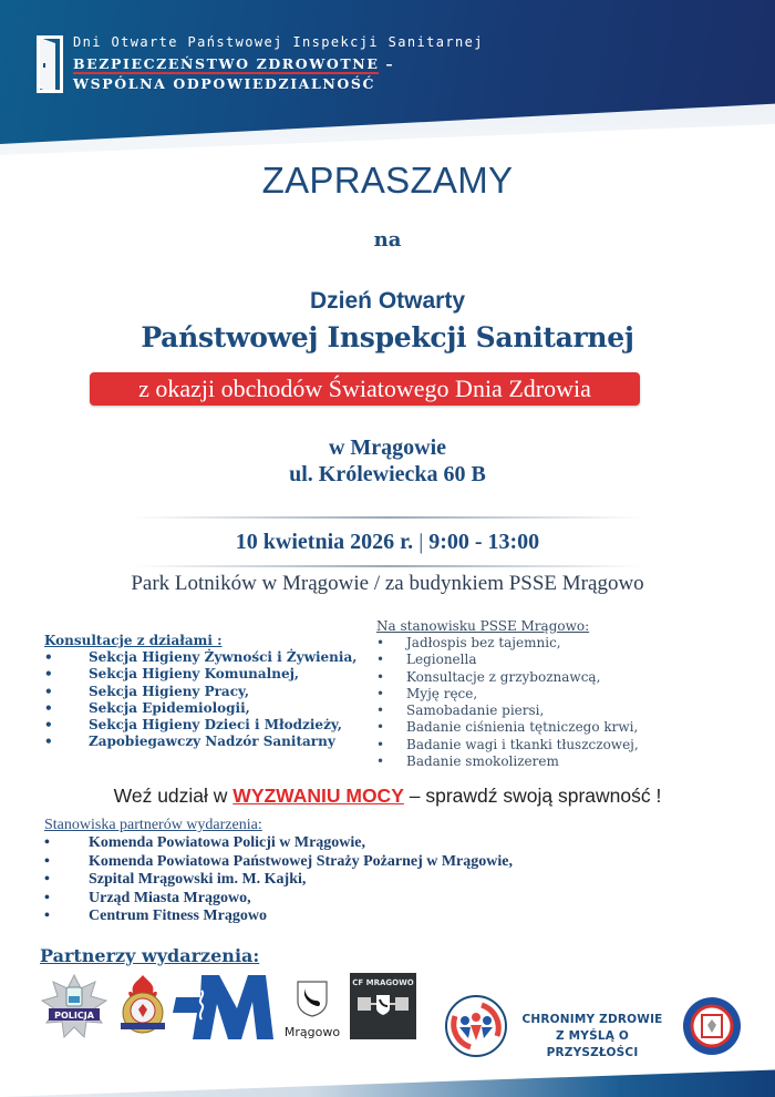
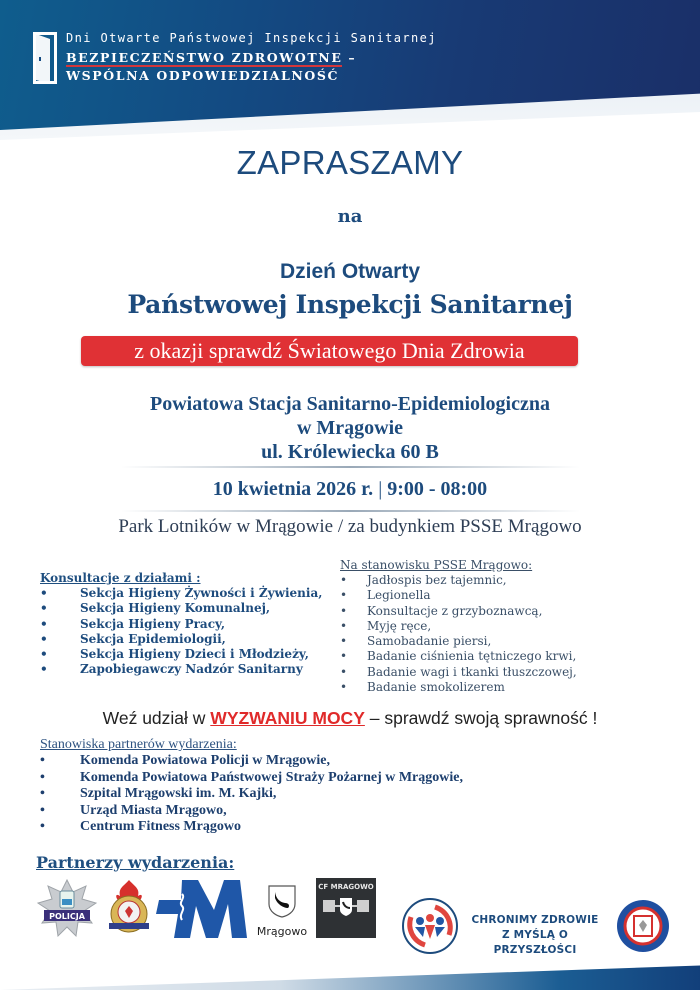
  Dni Otwarte Państwowej Inspekcji Sanitarnej
  BEZPIECZEŃSTWO ZDROWOTNE –
  WSPÓLNA ODPOWIEDZIALNOŚĆ
  ZAPRASZAMY
  na
  Dzień Otwarty
  Państwowej Inspekcji Sanitarnej
- z okazji obchodów Światowego Dnia Zdrowia
+ z okazji sprawdź Światowego Dnia Zdrowia
+ Powiatowa Stacja Sanitarno-Epidemiologiczna
  w Mrągowie
  ul. Królewiecka 60 B
- 10 kwietnia 2026 r. | 9:00 - 13:00
+ 10 kwietnia 2026 r. | 9:00 - 08:00
  Park Lotników w Mrągowie / za budynkiem PSSE Mrągowo
  Konsultacje z działami :
  •
  Sekcja Higieny Żywności i Żywienia,
  •
  Sekcja Higieny Komunalnej,
  •
  Sekcja Higieny Pracy,
  •
  Sekcja Epidemiologii,
  •
  Sekcja Higieny Dzieci i Młodzieży,
  •
  Zapobiegawczy Nadzór Sanitarny
  Na stanowisku PSSE Mrągowo:
  •
  Jadłospis bez tajemnic,
  •
  Legionella
  •
  Konsultacje z grzyboznawcą,
  •
  Myję ręce,
  •
  Samobadanie piersi,
  •
  Badanie ciśnienia tętniczego krwi,
  •
  Badanie wagi i tkanki tłuszczowej,
  •
  Badanie smokolizerem
  Weź udział w WYZWANIU MOCY – sprawdź swoją sprawność !
  Stanowiska partnerów wydarzenia:
  •
  Komenda Powiatowa Policji w Mrągowie,
  •
  Komenda Powiatowa Państwowej Straży Pożarnej w Mrągowie,
  •
  Szpital Mrągowski im. M. Kajki,
  •
  Urząd Miasta Mrągowo,
  •
  Centrum Fitness Mrągowo
  Partnerzy wydarzenia:
  POLICJA
  Mrągowo
  CF MRAGOWO
  CHRONIMY ZDROWIE
  Z MYŚLĄ O PRZYSZŁOŚCI
